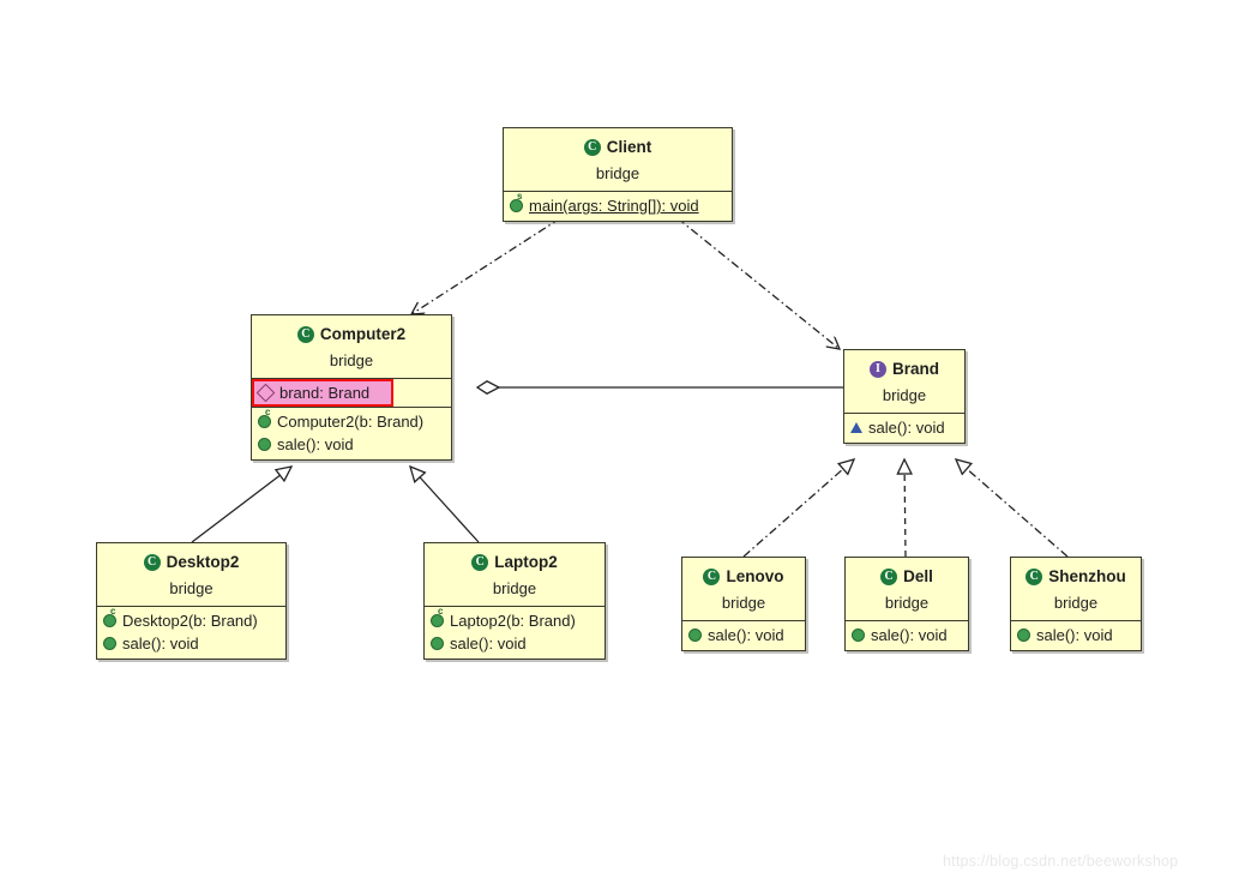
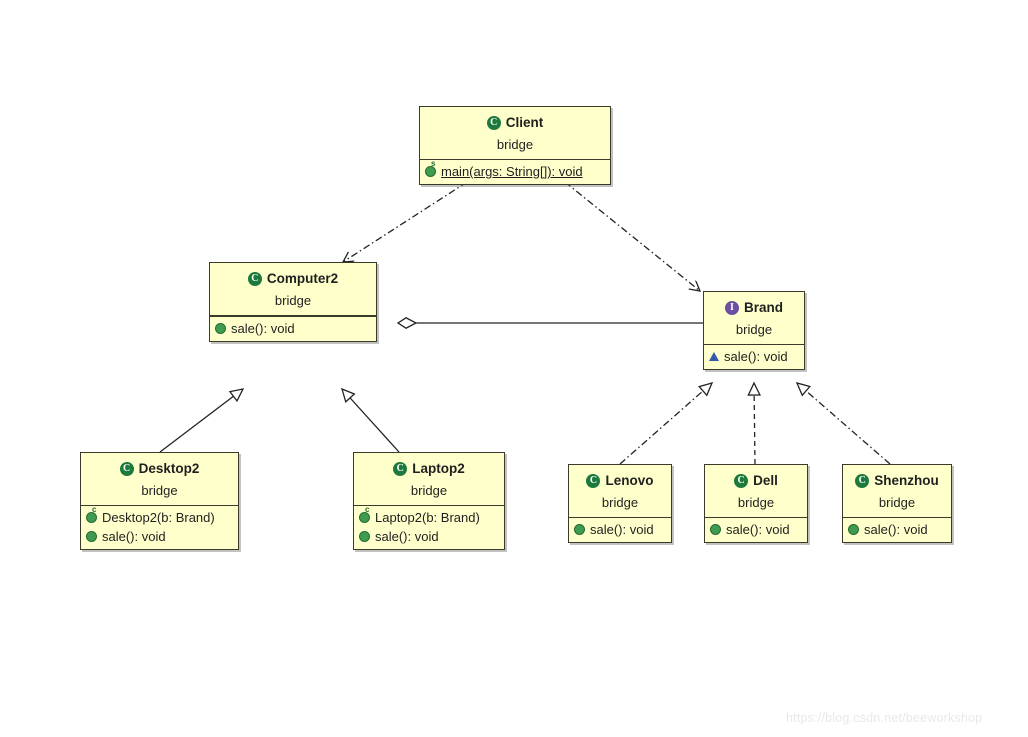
  C
  Client
  bridge
  main(args: String[]): void
  C
  Computer2
  bridge
- brand: Brand
- Computer2(b: Brand)
  sale(): void
  I
  Brand
  bridge
  sale(): void
  C
  Desktop2
  bridge
  Desktop2(b: Brand)
  sale(): void
  C
  Laptop2
  bridge
  Laptop2(b: Brand)
  sale(): void
  C
  Lenovo
  bridge
  sale(): void
  C
  Dell
  bridge
  sale(): void
  C
  Shenzhou
  bridge
  sale(): void
